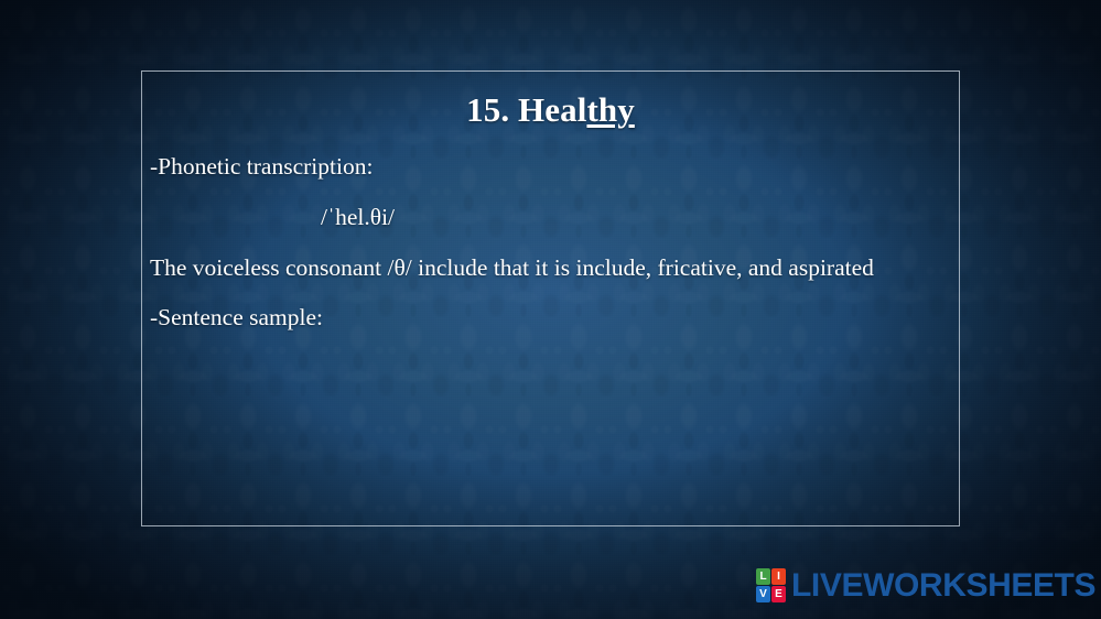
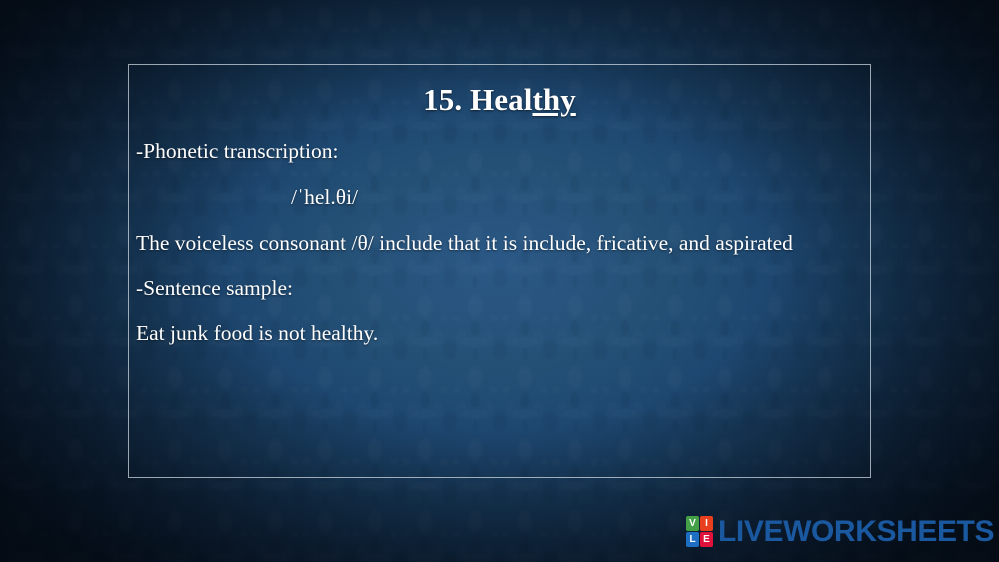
  15. Healthy
  -Phonetic transcription:
  /ˈhel.θi/
  The voiceless consonant /θ/ include that it is include, fricative, and aspirated
  -Sentence sample:
+ Eat junk food is not healthy.
- L
+ V
  I
- V
+ L
  E
  LIVEWORKSHEETS
